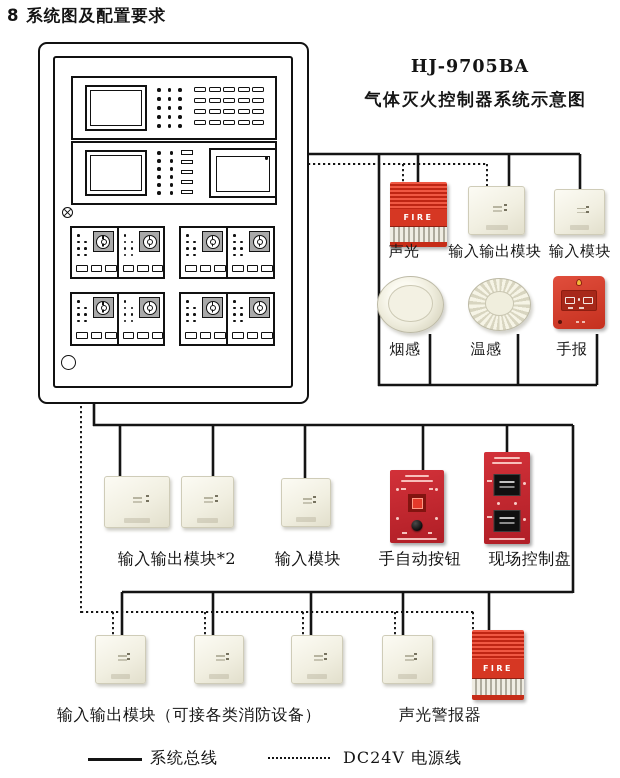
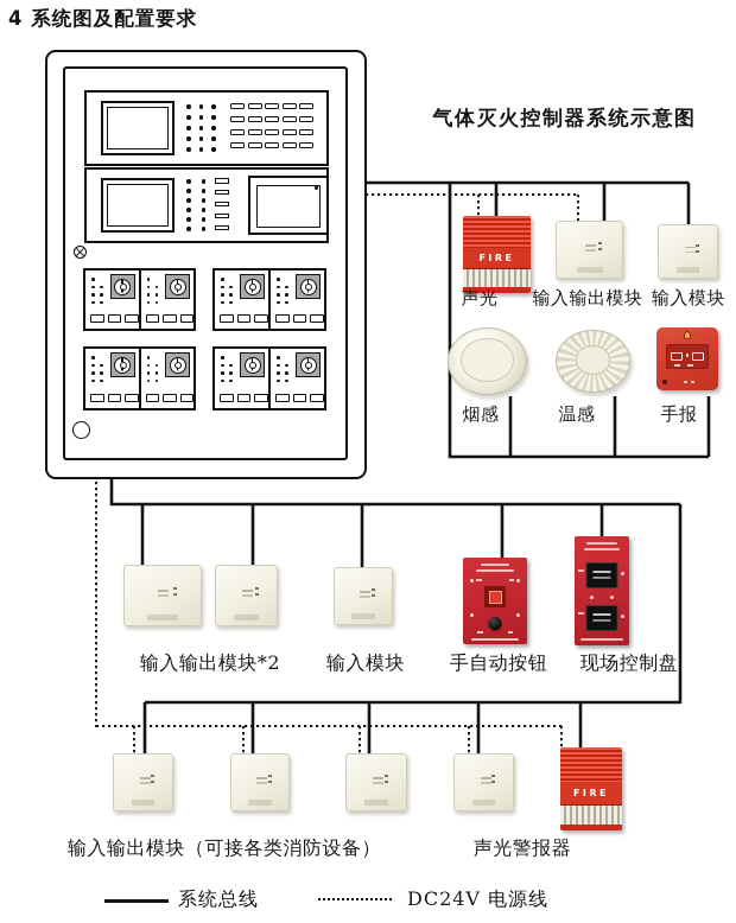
- 8 系统图及配置要求
+ 4 系统图及配置要求
- HJ-9705BA
  气体灭火控制器系统示意图
  FIRE
  声光
  输入输出模块
  输入模块
  烟感
  温感
  手报
  输入输出模块*2
  输入模块
  手自动按钮
  现场控制盘
  FIRE
  输入输出模块（可接各类消防设备）
  声光警报器
  系统总线
  DC24V 电源线
